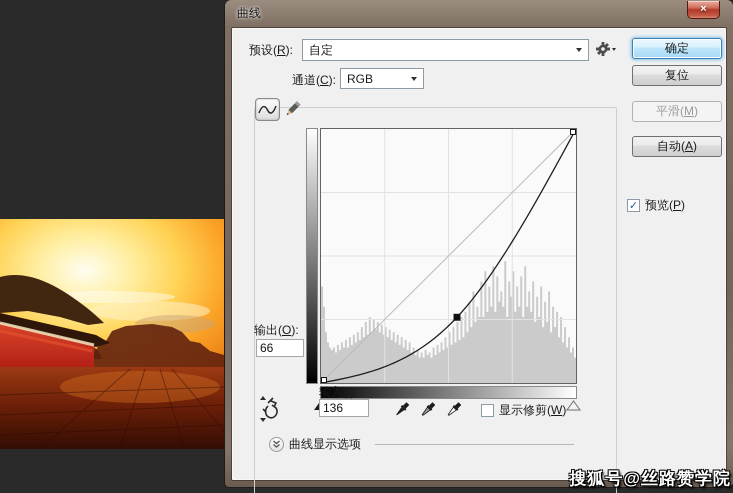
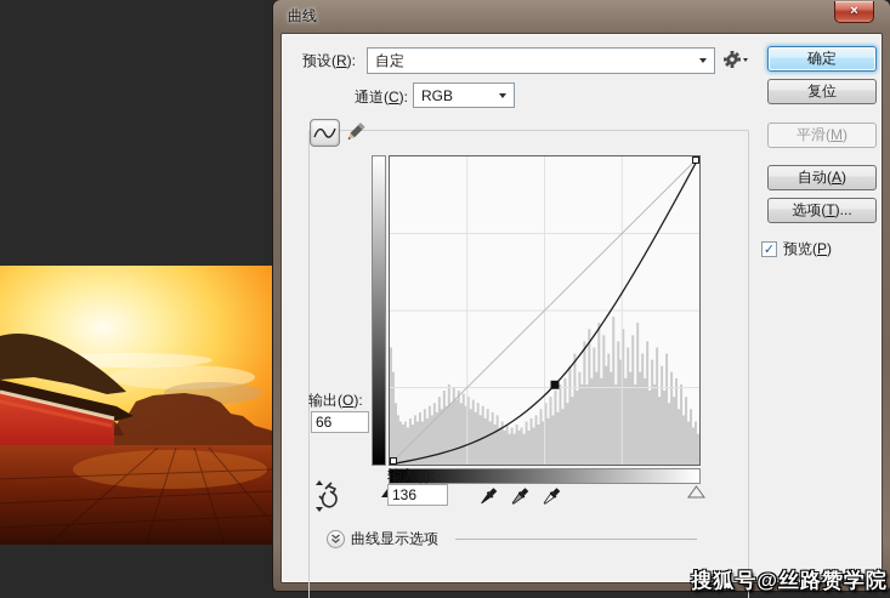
  曲线
  ×
  预设(R):
  自定
  确定
  复位
  平滑(M)
  自动(A)
+ 选项(T)...
  ✓
  预览(P)
  通道(C):
  RGB
  输出(O):
  66
  输入(I):
  136
- 显示修剪(W)
  曲线显示选项
  搜狐号@丝路赞学院
